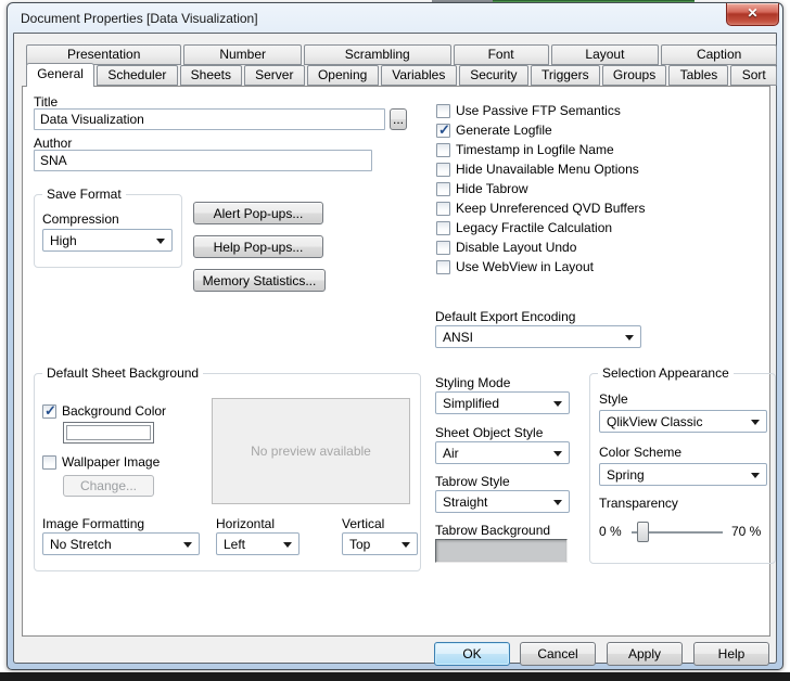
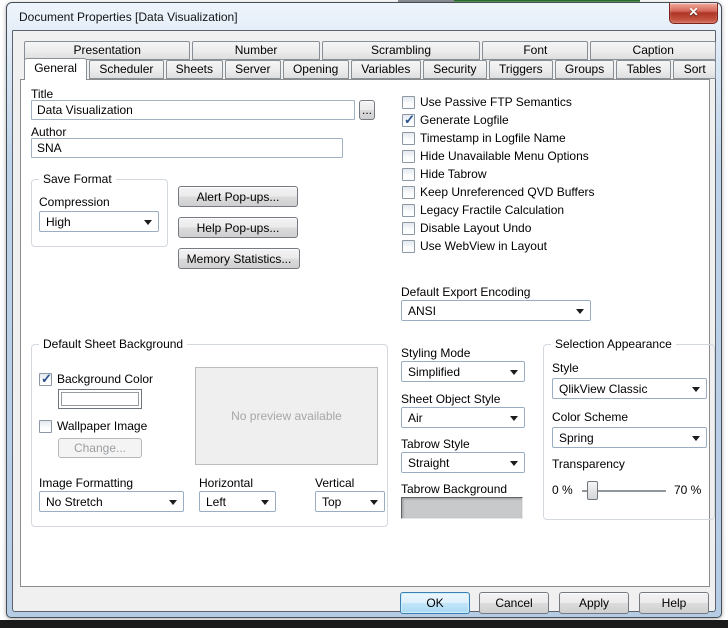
  Document Properties [Data Visualization]
  ✕
  Presentation
  Number
  Scrambling
  Font
- Layout
  Caption
  General
  Scheduler
  Sheets
  Server
  Opening
  Variables
  Security
  Triggers
  Groups
  Tables
  Sort
  Title
  Data Visualization
  ...
  Author
  SNA
  Save Format
  Compression
  High
  Alert Pop-ups...
  Help Pop-ups...
  Memory Statistics...
  Use Passive FTP Semantics
  ✓
  Generate Logfile
  Timestamp in Logfile Name
  Hide Unavailable Menu Options
  Hide Tabrow
  Keep Unreferenced QVD Buffers
  Legacy Fractile Calculation
  Disable Layout Undo
  Use WebView in Layout
  Default Export Encoding
  ANSI
  Default Sheet Background
  ✓
  Background Color
  Wallpaper Image
  Change...
  No preview available
  Image Formatting
  No Stretch
  Horizontal
  Left
  Vertical
  Top
  Styling Mode
  Simplified
  Sheet Object Style
  Air
  Tabrow Style
  Straight
  Tabrow Background
  Selection Appearance
  Style
  QlikView Classic
  Color Scheme
  Spring
  Transparency
  0 %
  70 %
  OK
  Cancel
  Apply
  Help
